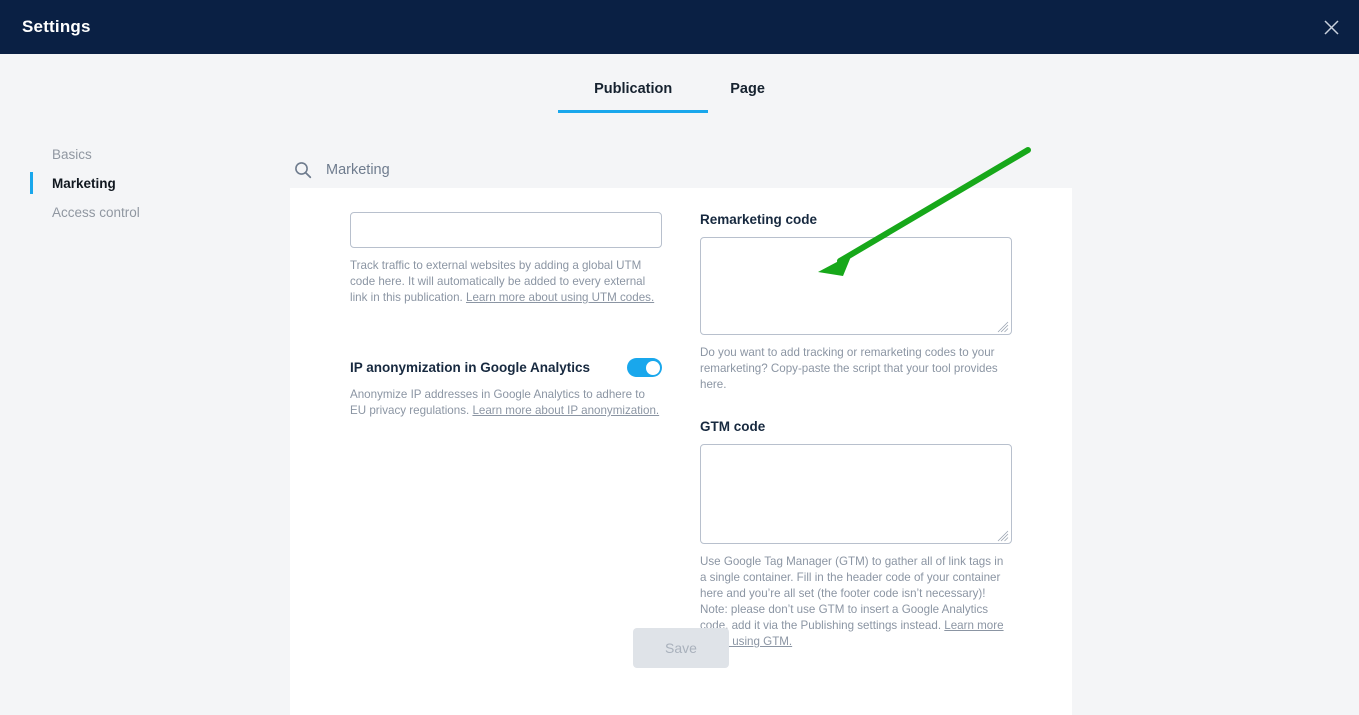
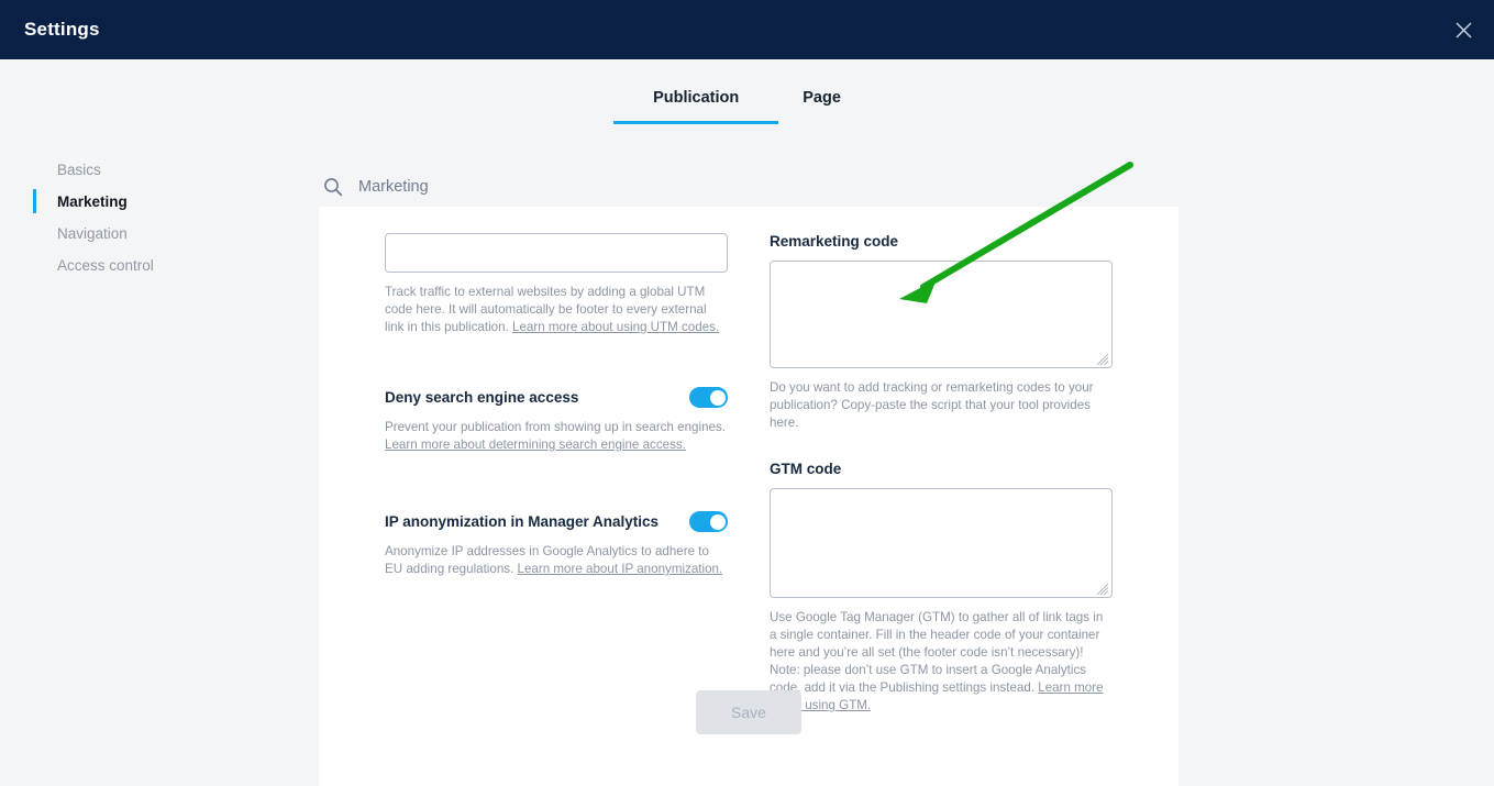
  Settings
  Publication
  Page
  Basics
  Marketing
+ Navigation
  Access control
  Marketing
- Track traffic to external websites by adding a global UTM code here. It will automatically be added to every external link in this publication. Learn more about using UTM codes.
+ Track traffic to external websites by adding a global UTM code here. It will automatically be footer to every external link in this publication. Learn more about using UTM codes.
+ Deny search engine access
+ Prevent your publication from showing up in search engines. Learn more about determining search engine access.
- IP anonymization in Google Analytics
+ IP anonymization in Manager Analytics
- Anonymize IP addresses in Google Analytics to adhere to EU privacy regulations. Learn more about IP anonymization.
+ Anonymize IP addresses in Google Analytics to adhere to EU adding regulations. Learn more about IP anonymization.
  Remarketing code
- Do you want to add tracking or remarketing codes to your remarketing? Copy-paste the script that your tool provides here.
+ Do you want to add tracking or remarketing codes to your publication? Copy-paste the script that your tool provides here.
  GTM code
  Use Google Tag Manager (GTM) to gather all of link tags in a single container. Fill in the header code of your container here and you’re all set (the footer code isn’t necessary)! Note: please don’t use GTM to insert a Google Analytics code, add it via the Publishing settings instead. Learn more using GTM.
  Save
